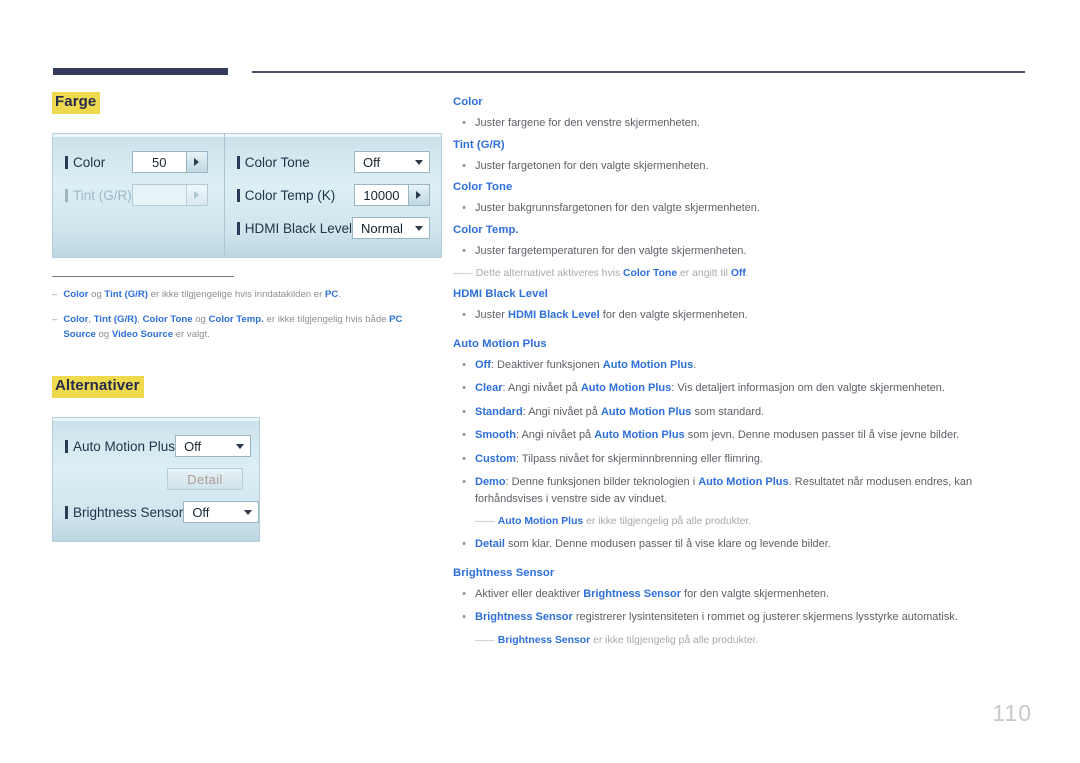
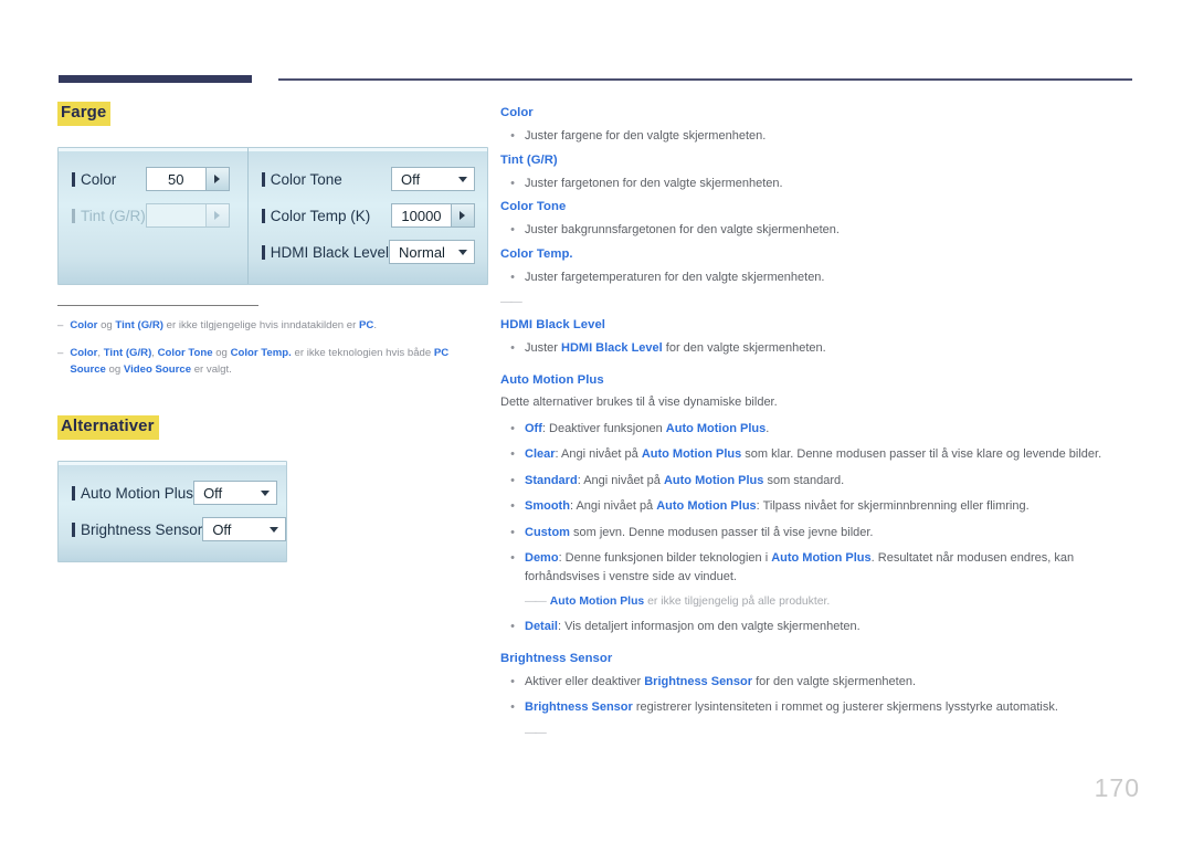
  Farge
  Color
  50
  Tint (G/R)
  Color Tone
  Off
  Color Temp (K)
  10000
  HDMI Black Level
  Normal
  –
  Color og Tint (G/R) er ikke tilgjengelige hvis inndatakilden er PC.
  –
- Color, Tint (G/R), Color Tone og Color Temp. er ikke tilgjengelig hvis både PC Source og Video Source er valgt.
+ Color, Tint (G/R), Color Tone og Color Temp. er ikke teknologien hvis både PC Source og Video Source er valgt.
  Alternativer
  Auto Motion Plus
  Off
- Detail
  Brightness Sensor
  Off
  Color
  •
- Juster fargene for den venstre skjermenheten.
+ Juster fargene for den valgte skjermenheten.
  Tint (G/R)
  •
  Juster fargetonen for den valgte skjermenheten.
  Color Tone
  •
  Juster bakgrunnsfargetonen for den valgte skjermenheten.
  Color Temp.
  •
  Juster fargetemperaturen for den valgte skjermenheten.
  ――
- Dette alternativet aktiveres hvis Color Tone er angitt til Off.
  HDMI Black Level
  •
  Juster HDMI Black Level for den valgte skjermenheten.
  Auto Motion Plus
+ Dette alternativer brukes til å vise dynamiske bilder.
  •
  Off: Deaktiver funksjonen Auto Motion Plus.
  •
- Clear: Angi nivået på Auto Motion Plus: Vis detaljert informasjon om den valgte skjermenheten.
+ Clear: Angi nivået på Auto Motion Plus som klar. Denne modusen passer til å vise klare og levende bilder.
  •
  Standard: Angi nivået på Auto Motion Plus som standard.
  •
- Smooth: Angi nivået på Auto Motion Plus som jevn. Denne modusen passer til å vise jevne bilder.
+ Smooth: Angi nivået på Auto Motion Plus: Tilpass nivået for skjerminnbrenning eller flimring.
  •
- Custom: Tilpass nivået for skjerminnbrenning eller flimring.
+ Custom som jevn. Denne modusen passer til å vise jevne bilder.
  •
  Demo: Denne funksjonen bilder teknologien i Auto Motion Plus. Resultatet når modusen endres, kan forhåndsvises i venstre side av vinduet.
  ――
  Auto Motion Plus er ikke tilgjengelig på alle produkter.
  •
- Detail som klar. Denne modusen passer til å vise klare og levende bilder.
+ Detail: Vis detaljert informasjon om den valgte skjermenheten.
  Brightness Sensor
  •
  Aktiver eller deaktiver Brightness Sensor for den valgte skjermenheten.
  •
  Brightness Sensor registrerer lysintensiteten i rommet og justerer skjermens lysstyrke automatisk.
  ――
- Brightness Sensor er ikke tilgjengelig på alle produkter.
- 110
+ 170
